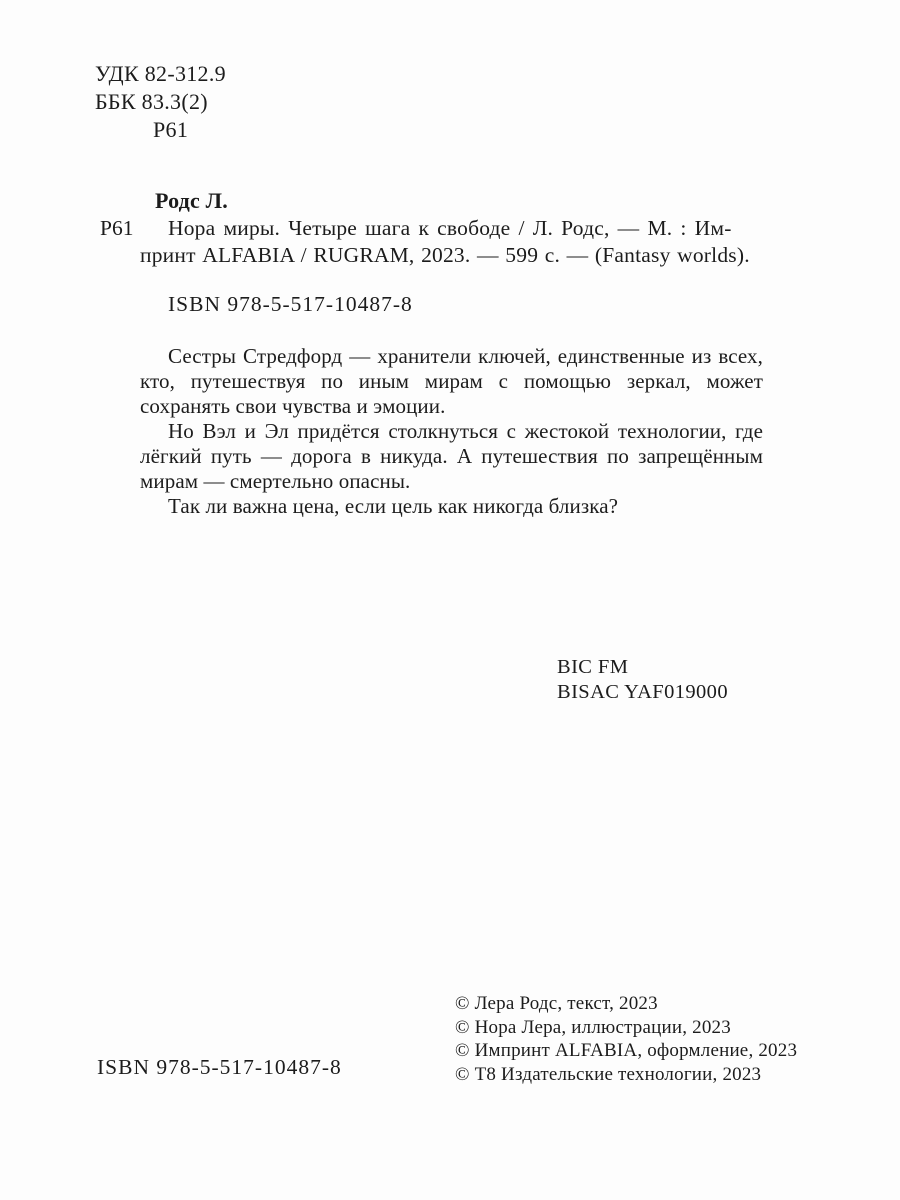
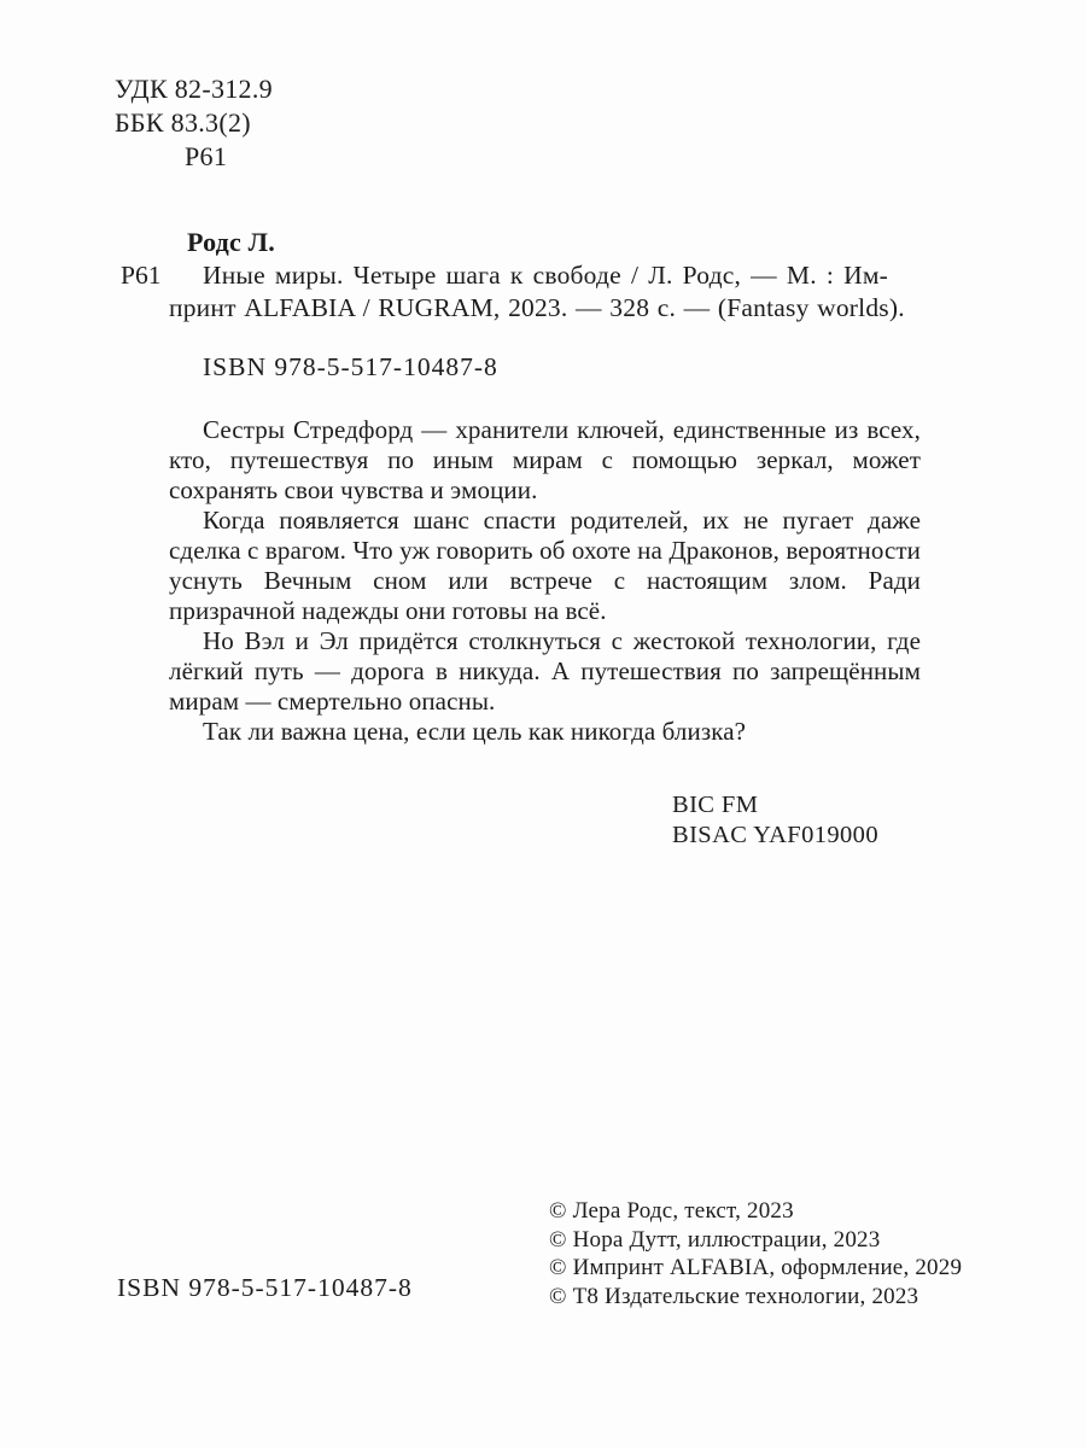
  УДК 82-312.9
  ББК 83.3(2)
  Р61
  Родс Л.
  Р61
- Нора миры. Четыре шага к свободе / Л. Родс, — М. : Им-
+ Иные миры. Четыре шага к свободе / Л. Родс, — М. : Им-
- принт ALFABIA / RUGRAM, 2023. — 599 с. — (Fantasy worlds).
+ принт ALFABIA / RUGRAM, 2023. — 328 с. — (Fantasy worlds).
  ISBN 978-5-517-10487-8
  Сестры Стредфорд — хранители ключей, единственные из всех, кто, путешествуя по иным мирам с помощью зеркал, может сохранять свои чувства и эмоции.
+ Когда появляется шанс спасти родителей, их не пугает даже сделка с врагом. Что уж говорить об охоте на Драконов, вероятности уснуть Вечным сном или встрече с настоящим злом. Ради призрачной надежды они готовы на всё.
  Но Вэл и Эл придётся столкнуться с жестокой технологии, где лёгкий путь — дорога в никуда. А путешествия по запрещённым мирам — смертельно опасны.
  Так ли важна цена, если цель как никогда близка?
  BIC FM
  BISAC YAF019000
  ISBN 978-5-517-10487-8
  © Лера Родс, текст, 2023
- © Нора Лера, иллюстрации, 2023
+ © Нора Дутт, иллюстрации, 2023
- © Импринт ALFABIA, оформление, 2023
+ © Импринт ALFABIA, оформление, 2029
  © Т8 Издательские технологии, 2023
